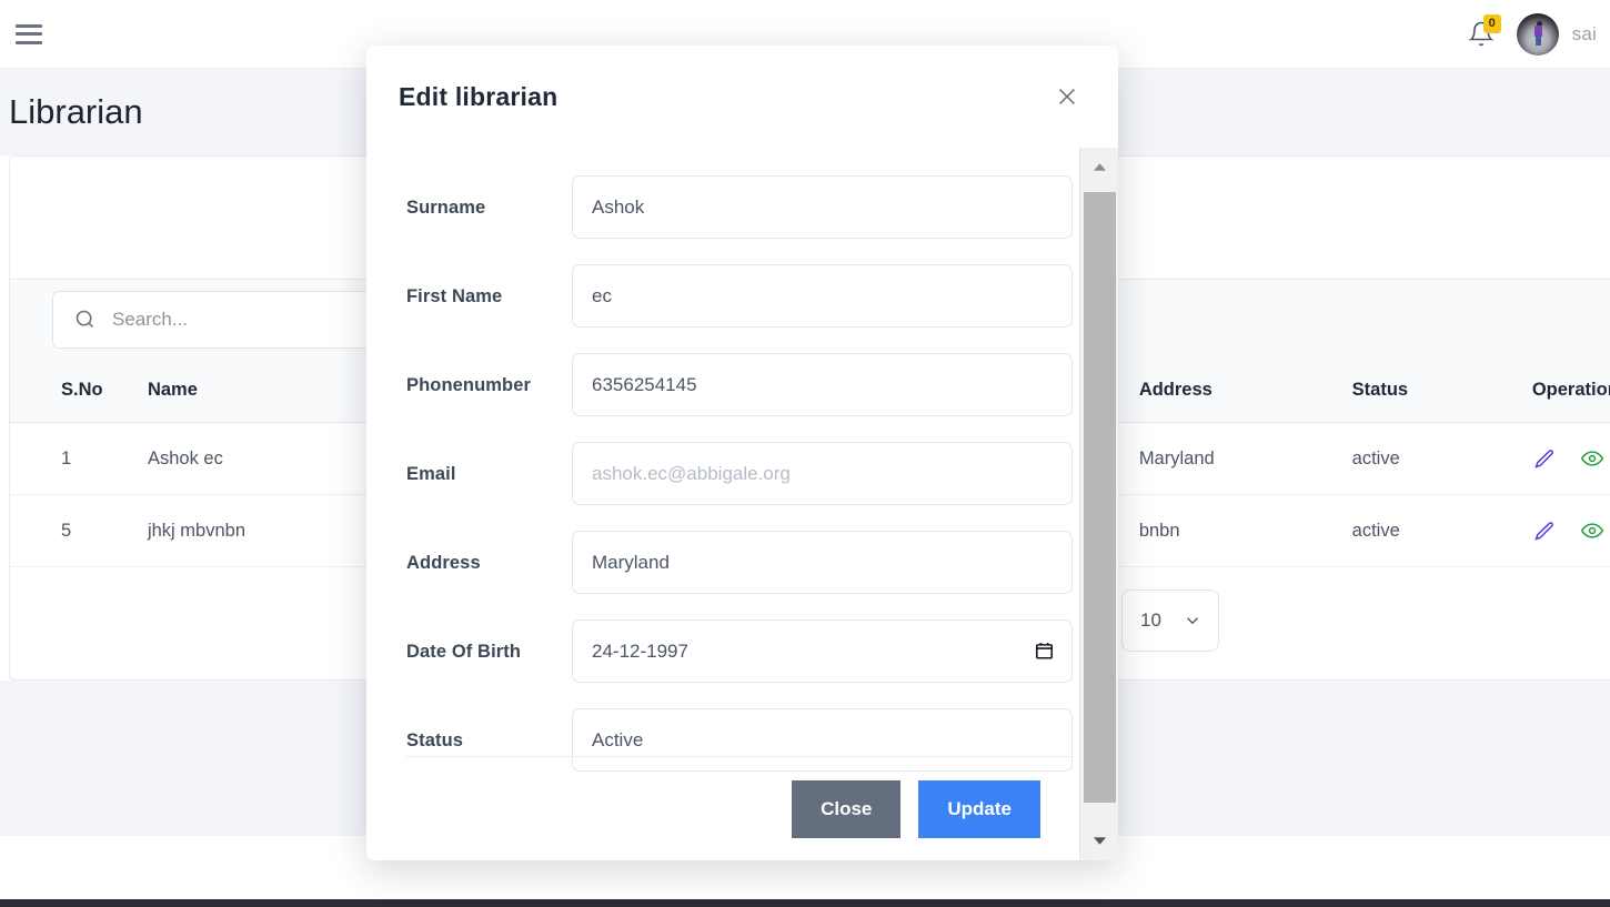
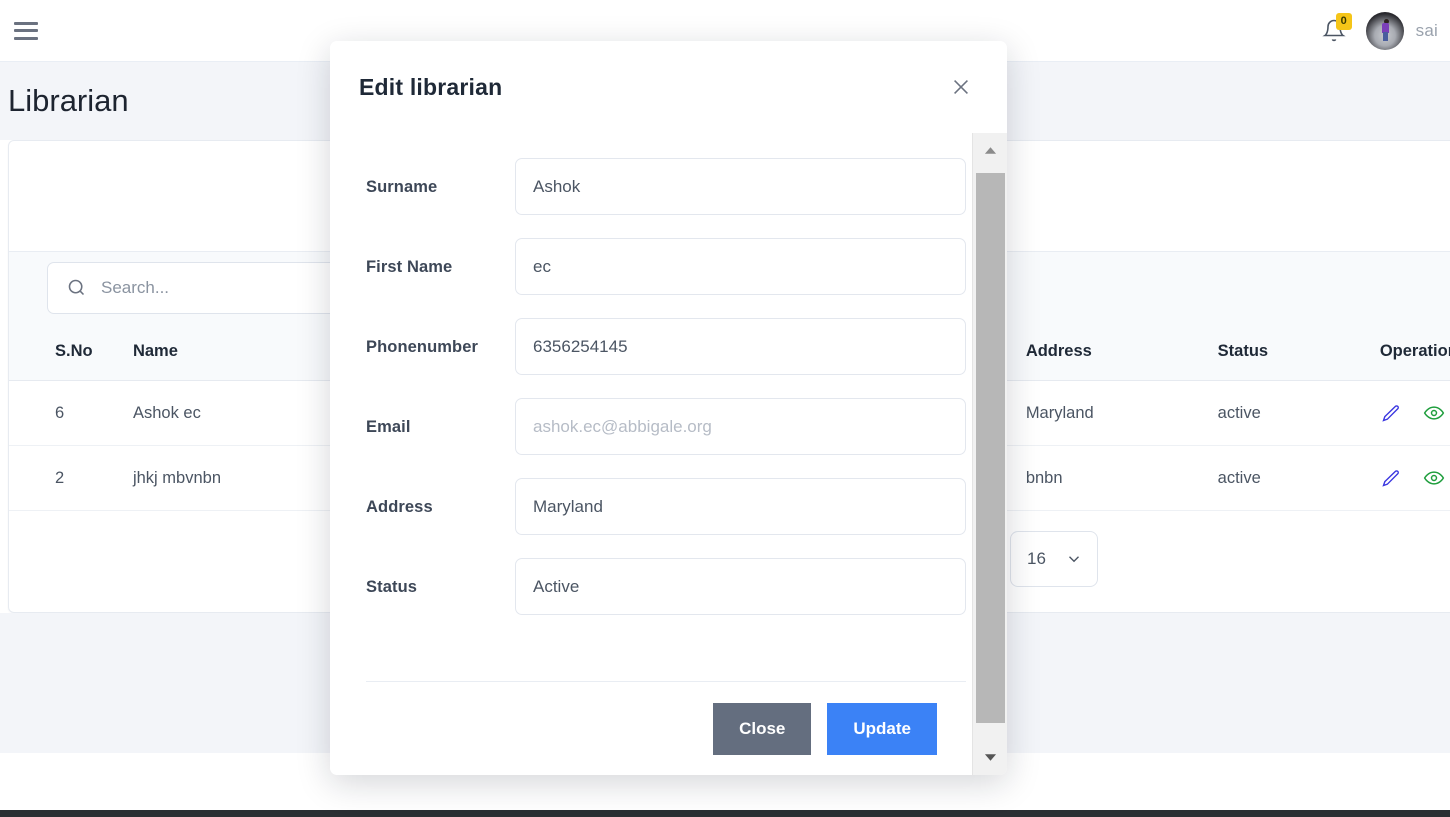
  0
  sai
  Librarian
  Search...
- 1	Ashok ec			Maryland	active
+ 6	Ashok ec			Maryland	active
- 5	jhkj mbvnbn			bnbn	active
+ 2	jhkj mbvnbn			bnbn	active
- 10
+ 16
  Edit librarian
  Surname
  Ashok
  First Name
  ec
  Phonenumber
  6356254145
  Email
  ashok.ec@abbigale.org
  Address
  Maryland
- Date Of Birth
- 24-12-1997
  Status
  Active
  Close
  Update
